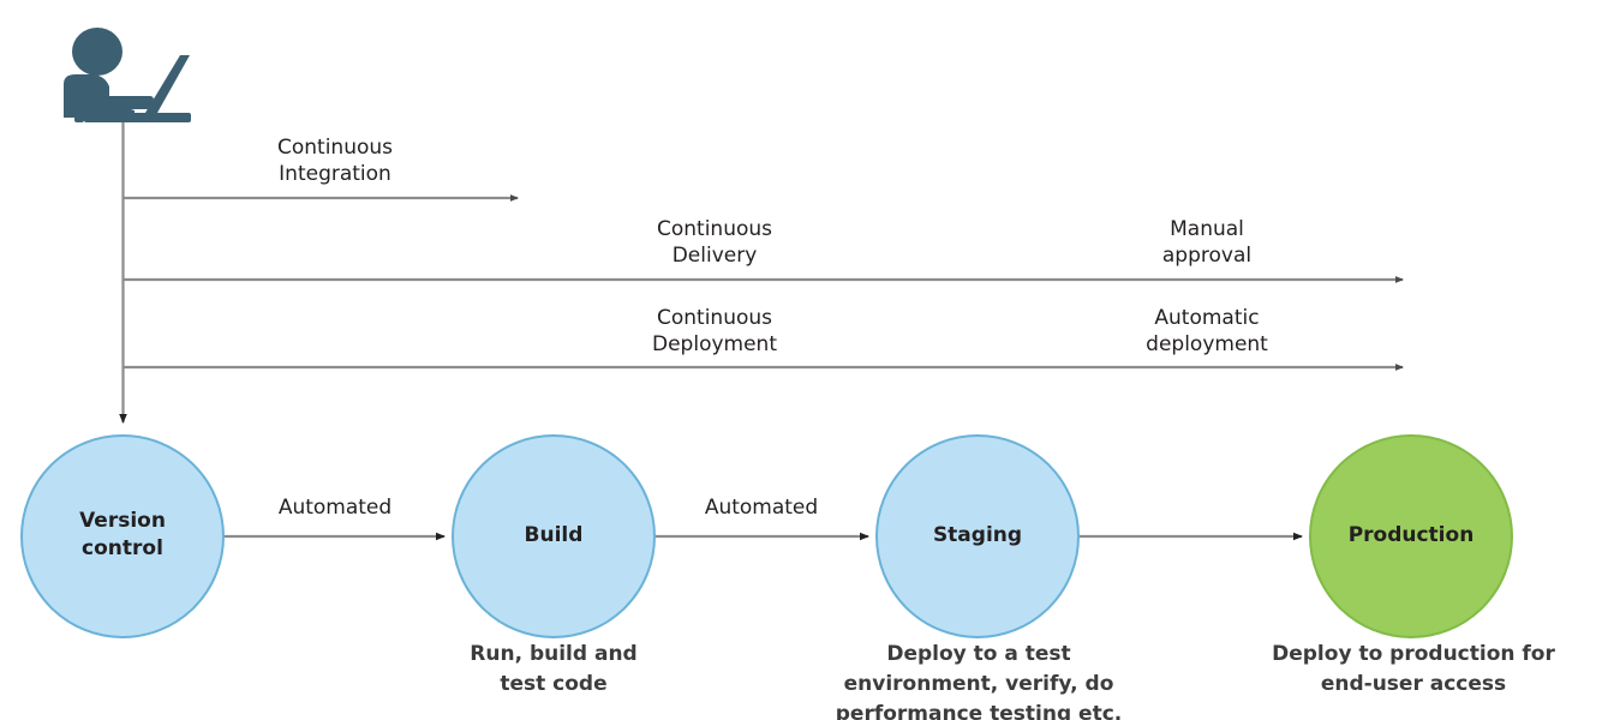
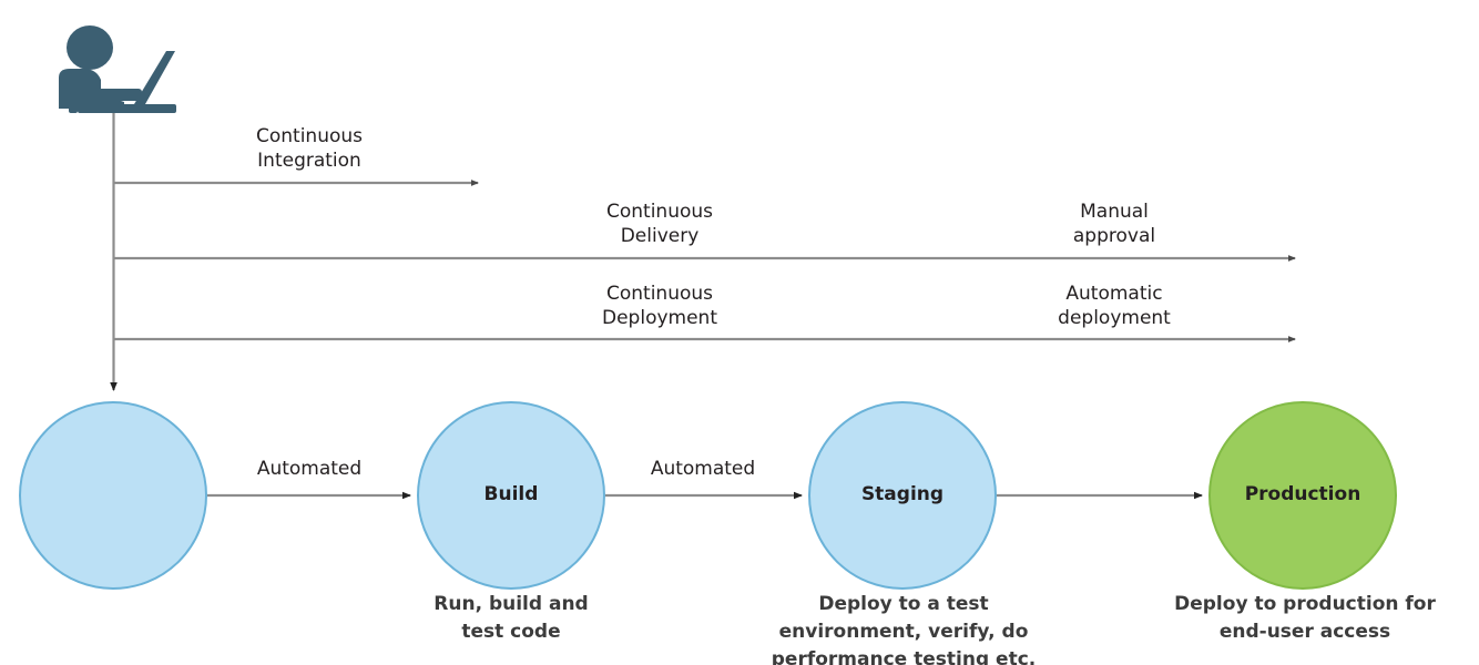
  Continuous
  Integration
  Continuous
  Delivery
  Manual
  approval
  Continuous
  Deployment
  Automatic
  deployment
  Automated
  Automated
- Version
- control
  Build
  Staging
  Production
  Run, build and
  test code
  Deploy to a test
  environment, verify, do
  performance testing etc.
  Deploy to production for
  end-user access
